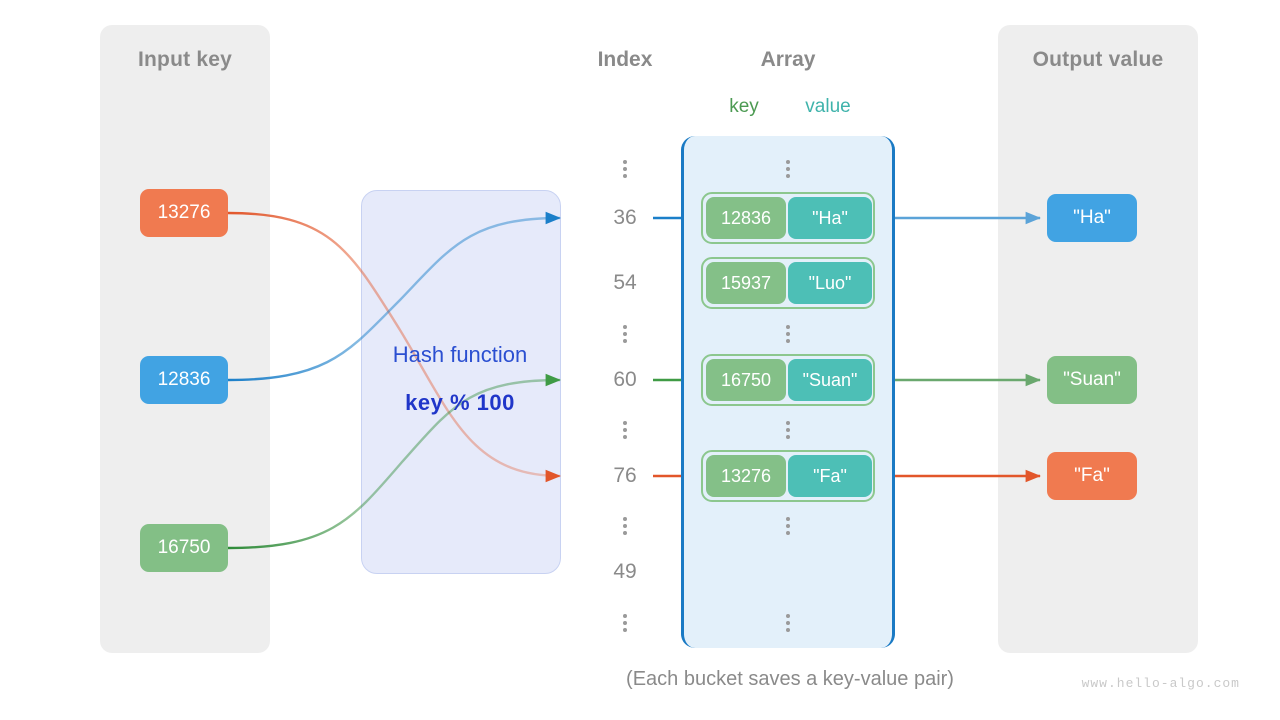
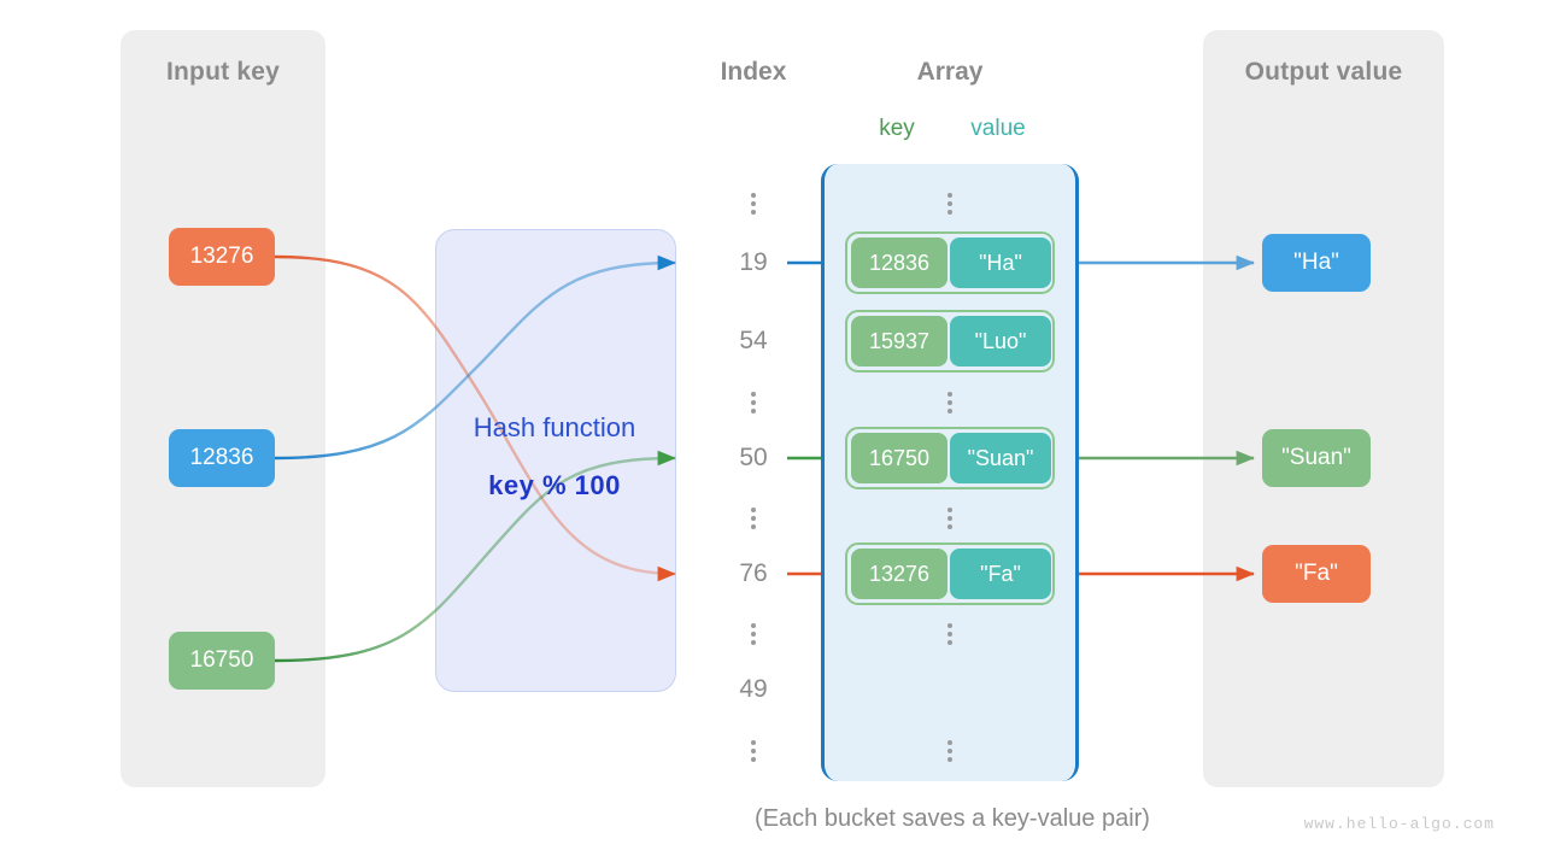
  Input key
  Output value
  Hash function
  key % 100
  13276
  12836
  16750
  "Ha"
  "Suan"
  "Fa"
  Index
  Array
  key
  value
- 36
+ 19
  54
- 60
+ 50
  76
  49
  12836
  "Ha"
  15937
  "Luo"
  16750
  "Suan"
  13276
  "Fa"
  (Each bucket saves a key-value pair)
  www.hello-algo.com
